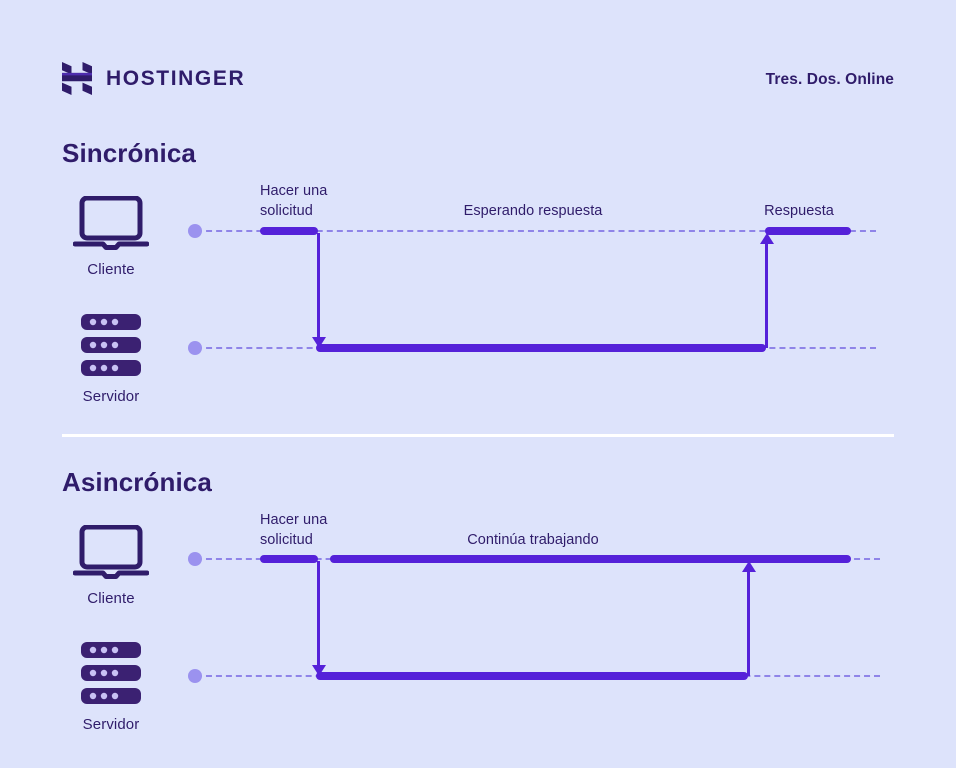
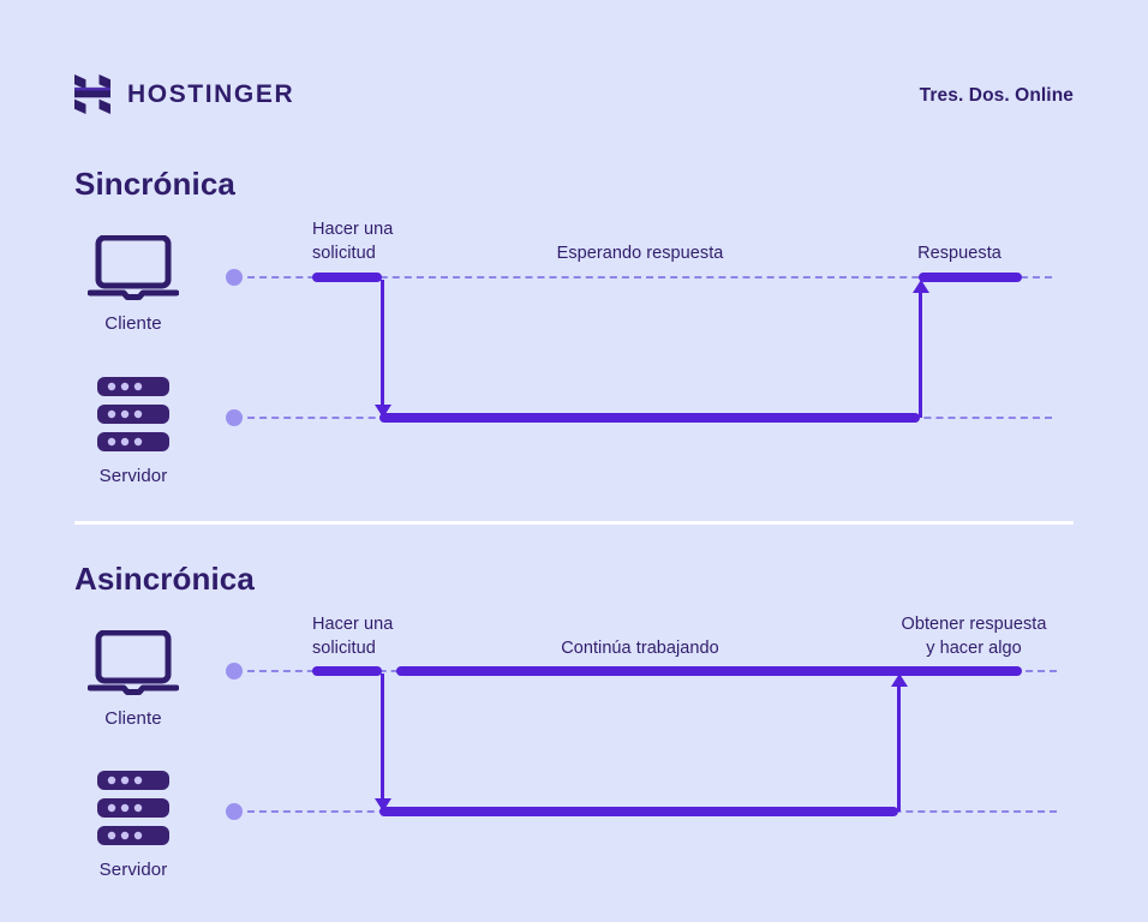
  HOSTINGER
  Tres. Dos. Online
  Sincrónica
  Cliente
  Servidor
  Hacer una
  solicitud
  Esperando respuesta
  Respuesta
  Asincrónica
  Cliente
  Servidor
  Hacer una
  solicitud
  Continúa trabajando
+ Obtener respuesta
+ y hacer algo
